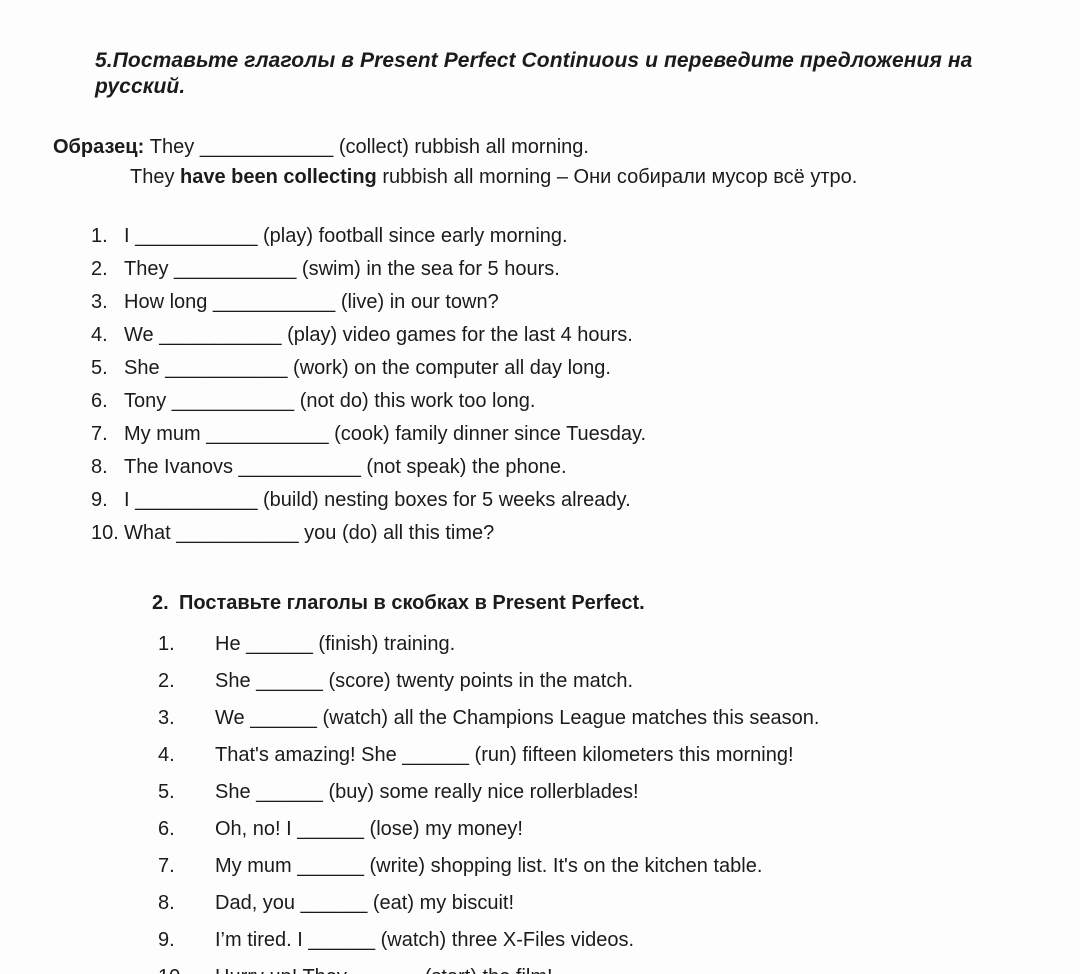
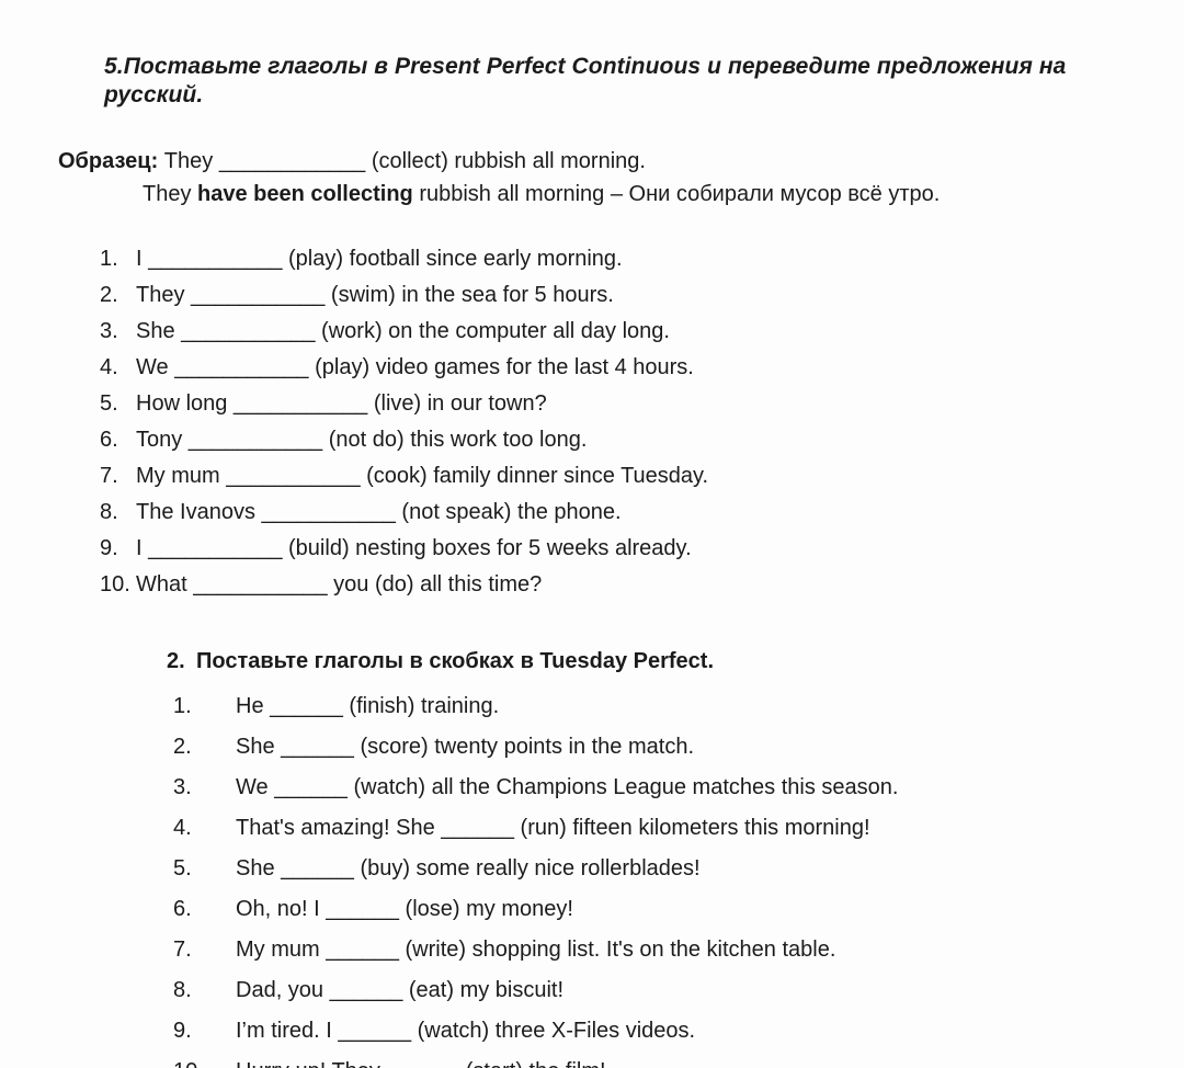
  5.Поставьте глаголы в Present Perfect Continuous и переведите предложения на русский.
  Образец: They ____________ (collect) rubbish all morning.
  They have been collecting rubbish all morning – Они собирали мусор всё утро.
  1. I ___________ (play) football since early morning.
  2. They ___________ (swim) in the sea for 5 hours.
- 3. How long ___________ (live) in our town?
+ 3. She ___________ (work) on the computer all day long.
  4. We ___________ (play) video games for the last 4 hours.
- 5. She ___________ (work) on the computer all day long.
+ 5. How long ___________ (live) in our town?
  6. Tony ___________ (not do) this work too long.
  7. My mum ___________ (cook) family dinner since Tuesday.
  8. The Ivanovs ___________ (not speak) the phone.
  9. I ___________ (build) nesting boxes for 5 weeks already.
  10. What ___________ you (do) all this time?
- 2. Поставьте глаголы в скобках в Present Perfect.
+ 2. Поставьте глаголы в скобках в Tuesday Perfect.
  1. He ______ (finish) training.
  2. She ______ (score) twenty points in the match.
  3. We ______ (watch) all the Champions League matches this season.
  4. That's amazing! She ______ (run) fifteen kilometers this morning!
  5. She ______ (buy) some really nice rollerblades!
  6. Oh, no! I ______ (lose) my money!
  7. My mum ______ (write) shopping list. It's on the kitchen table.
  8. Dad, you ______ (eat) my biscuit!
  9. I’m tired. I ______ (watch) three X-Files videos.
